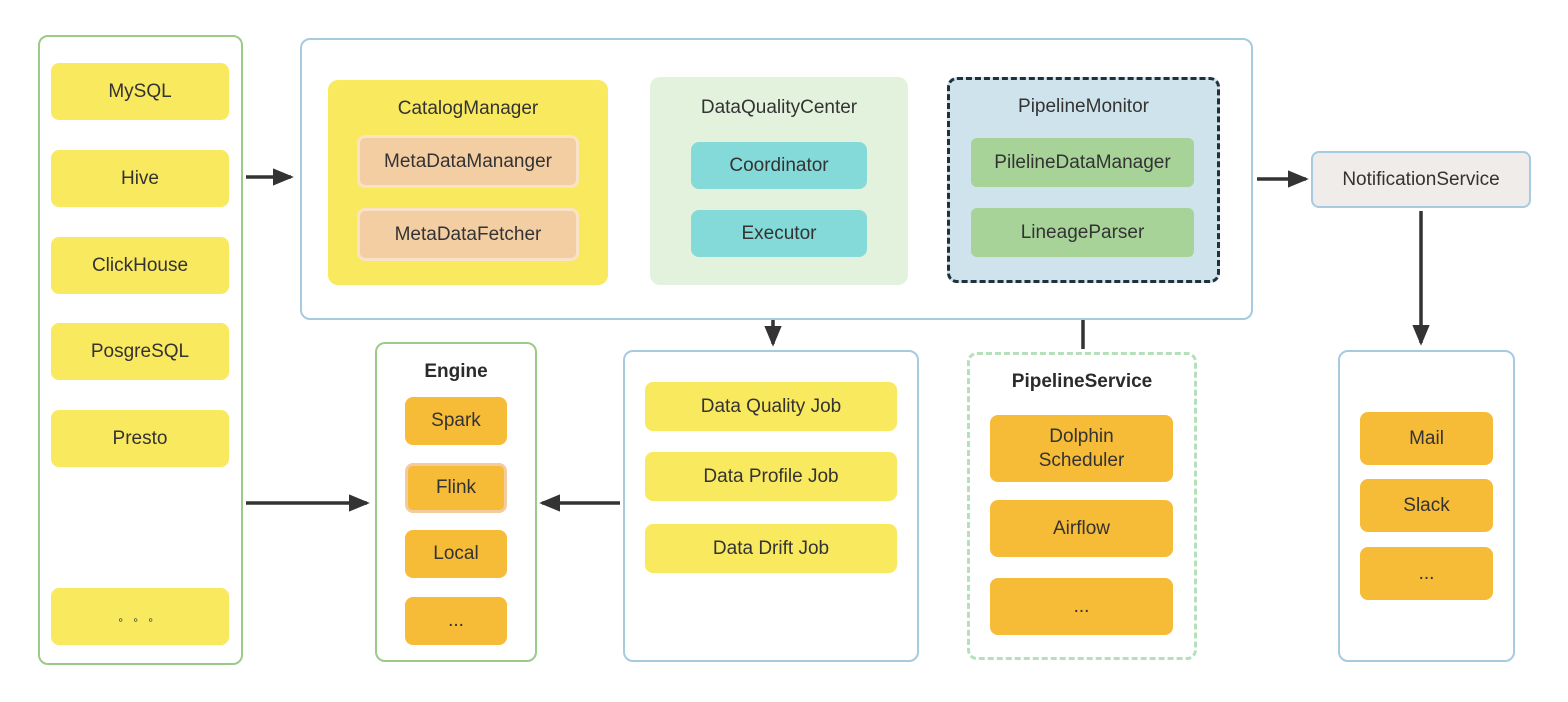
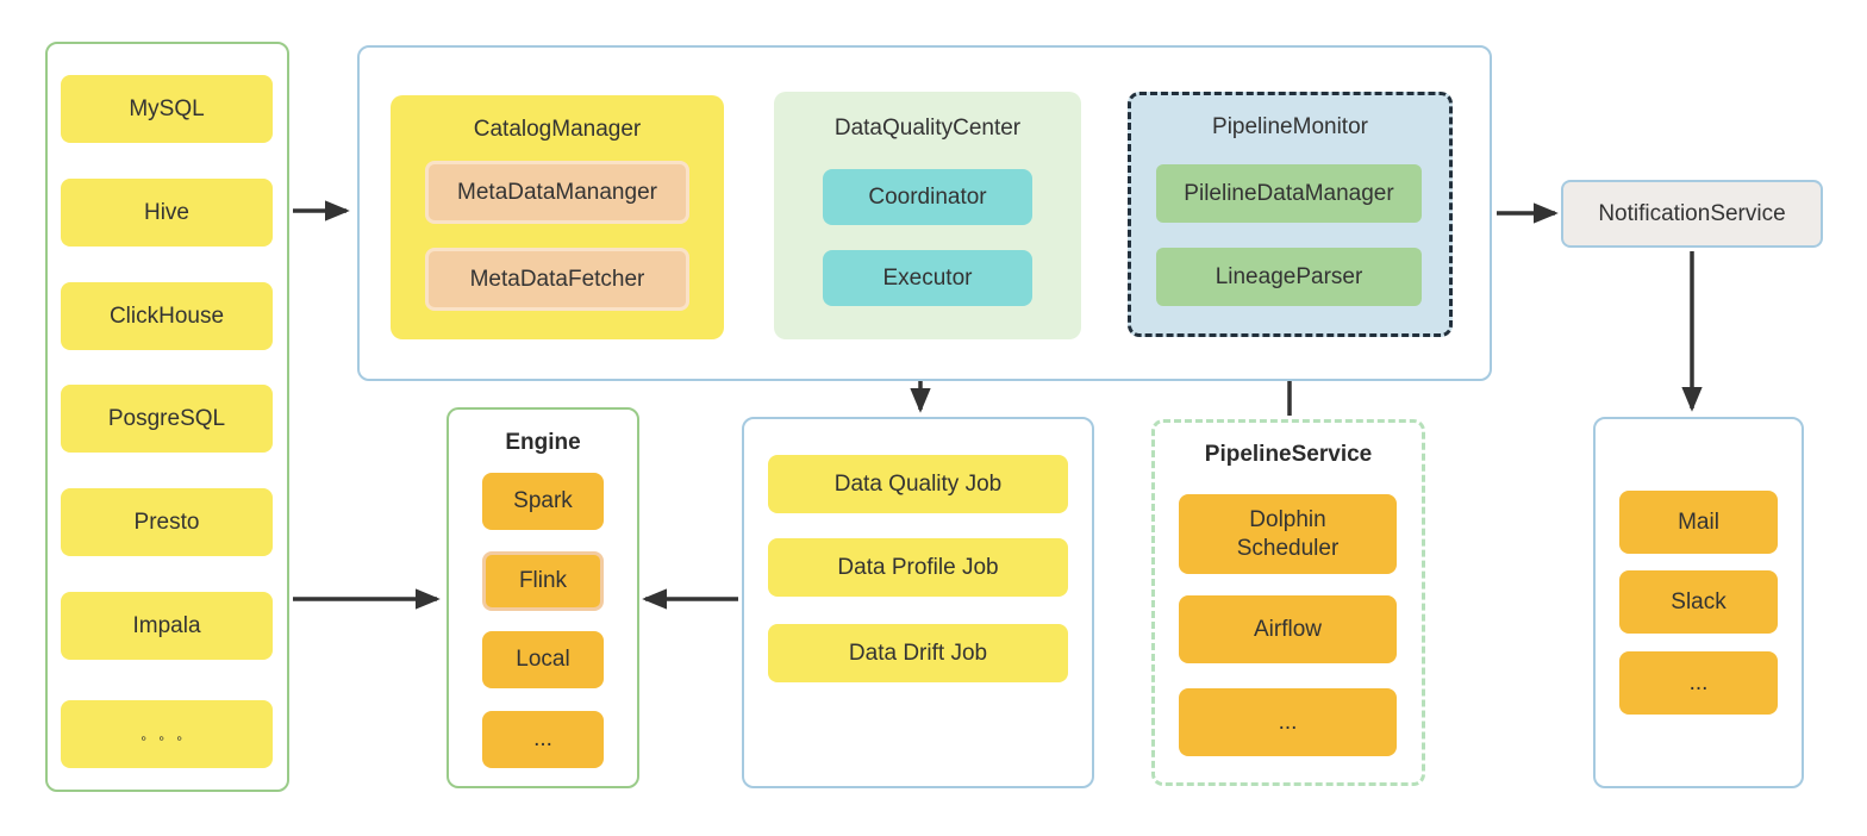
  MySQL
  Hive
  ClickHouse
  PosgreSQL
  Presto
+ Impala
  。。。
  CatalogManager
  MetaDataMananger
  MetaDataFetcher
  DataQualityCenter
  Coordinator
  Executor
  PipelineMonitor
  PilelineDataManager
  LineageParser
  NotificationService
  Engine
  Spark
  Flink
  Local
  ...
  Data Quality Job
  Data Profile Job
  Data Drift Job
  PipelineService
  Dolphin Scheduler
  Airflow
  ...
  Mail
  Slack
  ...
